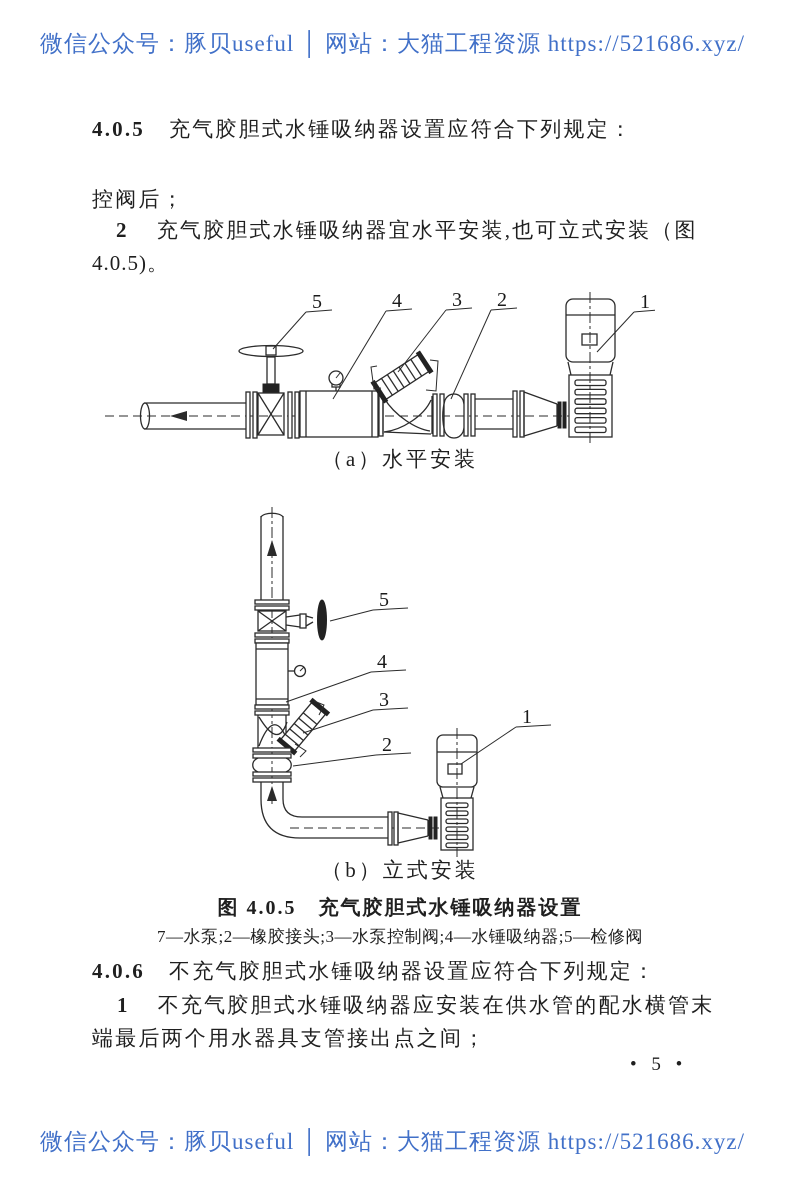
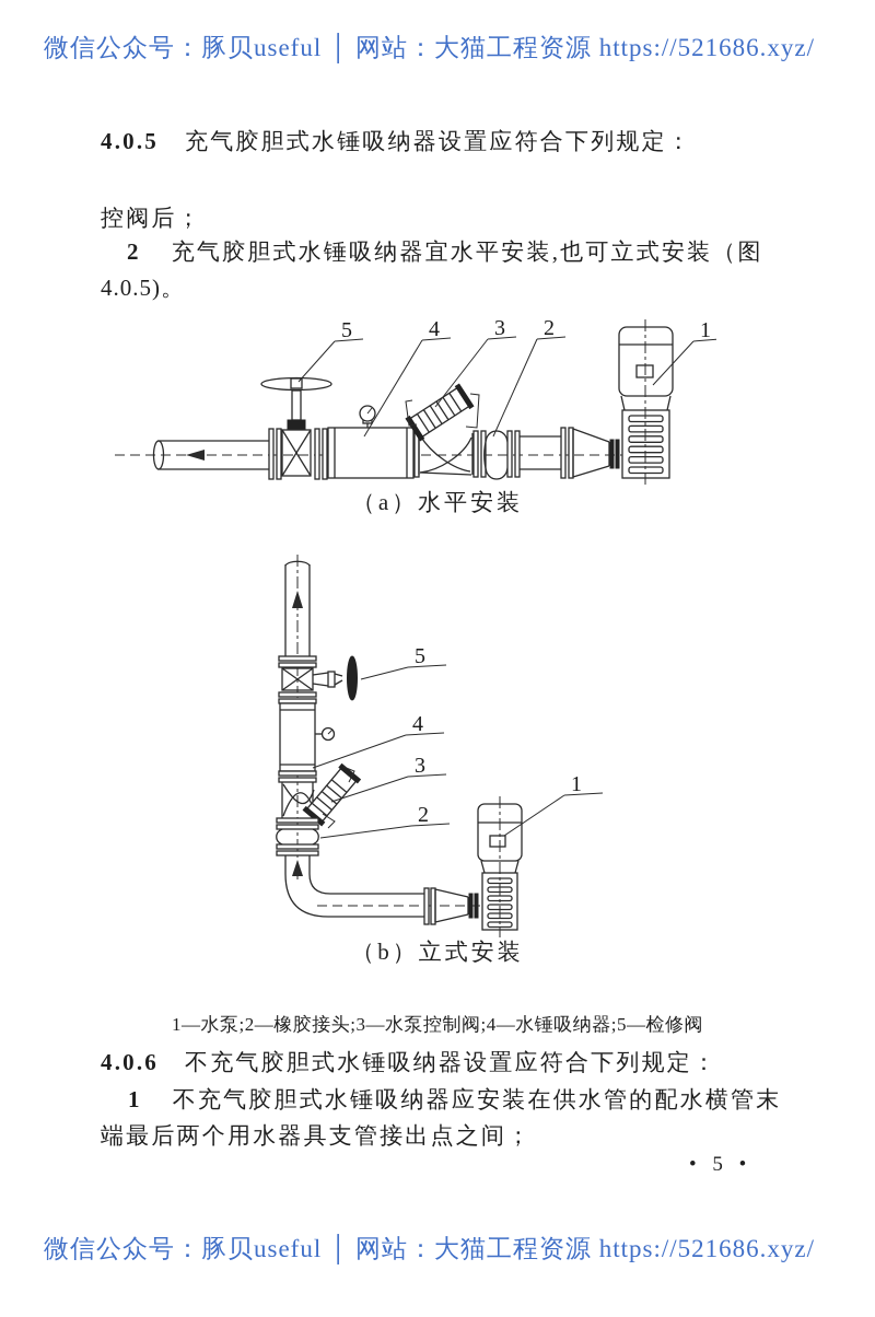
  微信公众号：豚贝useful │ 网站：大猫工程资源 https://521686.xyz/
  4.0.5 充气胶胆式水锤吸纳器设置应符合下列规定：
  控阀后；
  2 充气胶胆式水锤吸纳器宜水平安装,也可立式安装（图
  4.0.5)。
  5
  4
  3
  2
  1
  （a）水平安装
  5
  4
  3
  2
  1
  （b）立式安装
- 图 4.0.5 充气胶胆式水锤吸纳器设置
- 7—水泵;2—橡胶接头;3—水泵控制阀;4—水锤吸纳器;5—检修阀
+ 1—水泵;2—橡胶接头;3—水泵控制阀;4—水锤吸纳器;5—检修阀
  4.0.6 不充气胶胆式水锤吸纳器设置应符合下列规定：
  1 不充气胶胆式水锤吸纳器应安装在供水管的配水横管末
  端最后两个用水器具支管接出点之间；
  • 5 •
  微信公众号：豚贝useful │ 网站：大猫工程资源 https://521686.xyz/
